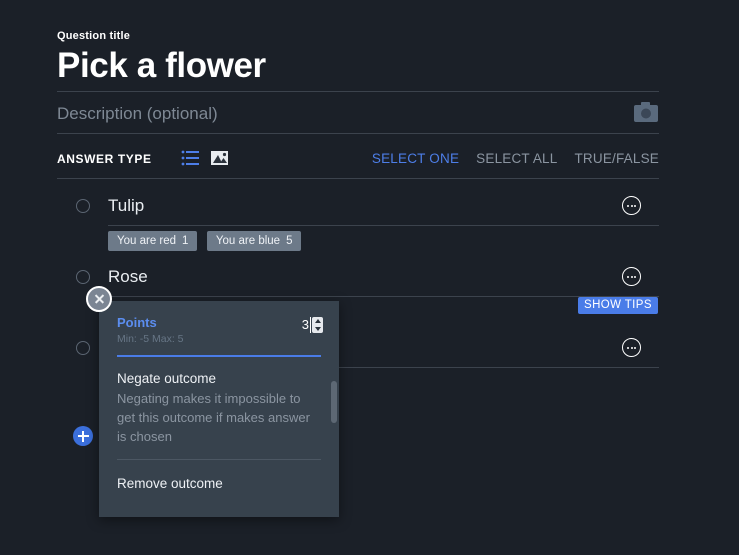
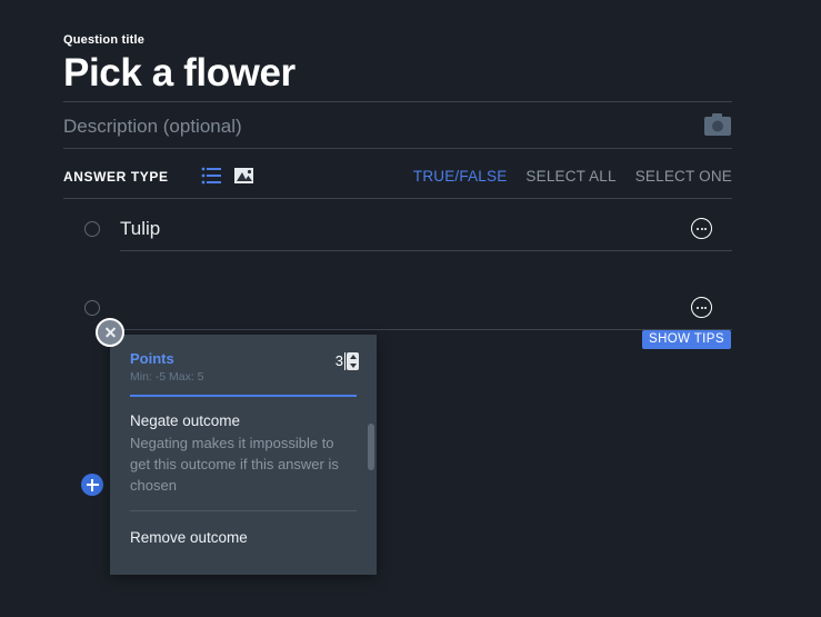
  Question title
  Pick a flower
  Description (optional)
  ANSWER TYPE
- SELECT ONE
+ TRUE/FALSE
  SELECT ALL
- TRUE/FALSE
+ SELECT ONE
  Tulip
- You are red 1 You are blue 5
- Rose
  SHOW TIPS
  Points
  Min: -5 Max: 5
  3
  Negate outcome
- Negating makes it impossible to get this outcome if makes answer is chosen
+ Negating makes it impossible to get this outcome if this answer is chosen
  Remove outcome
